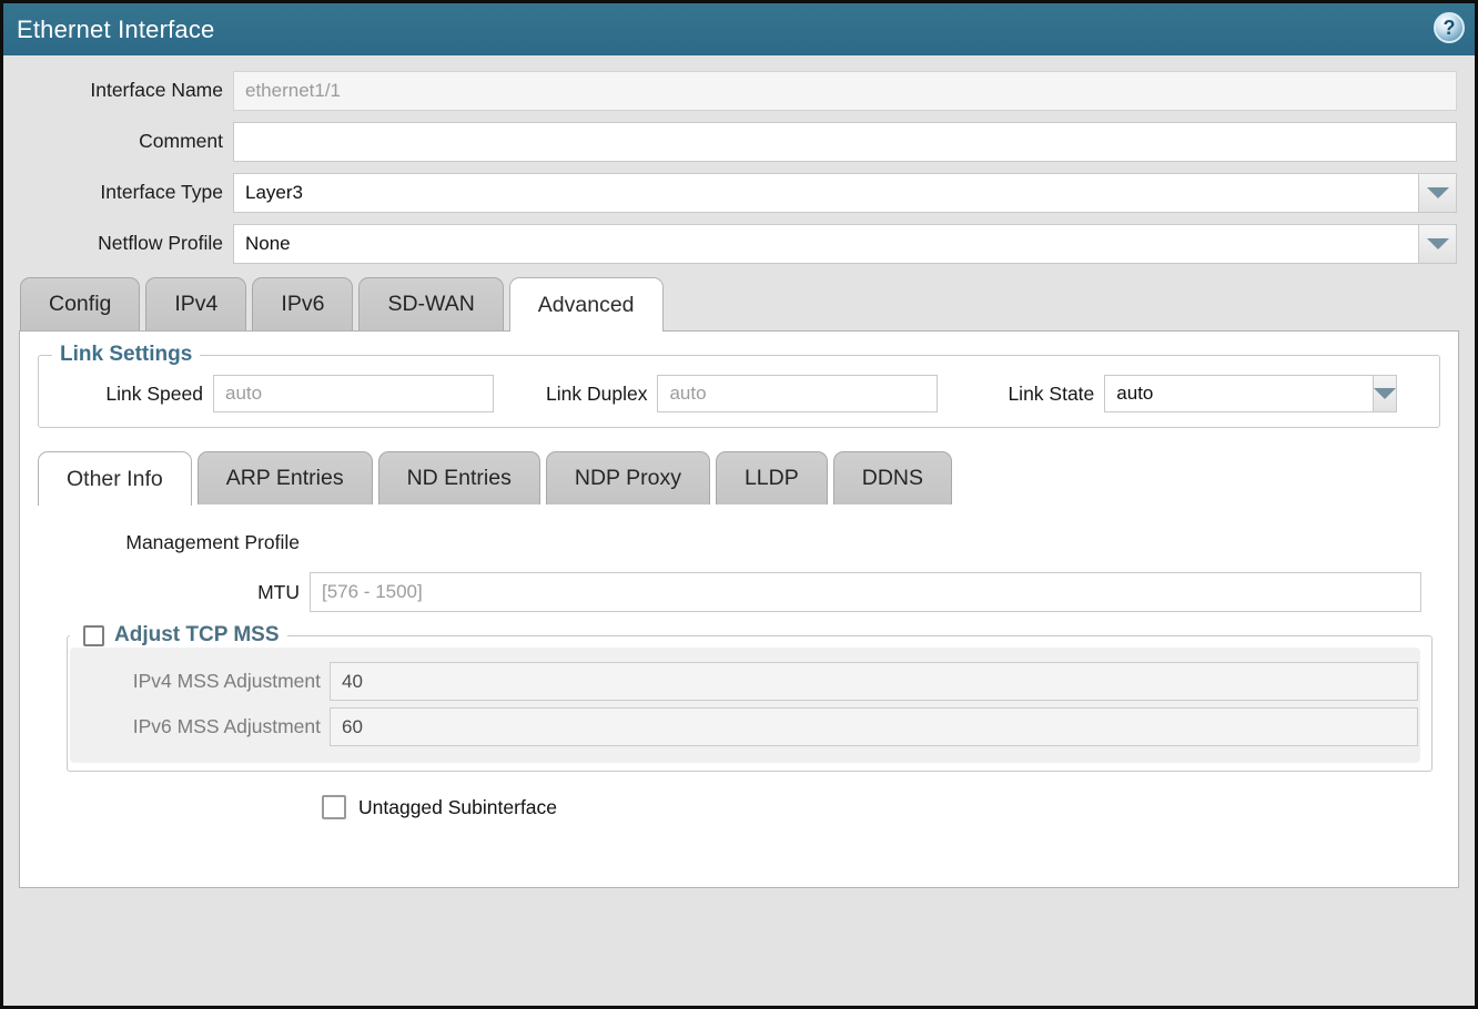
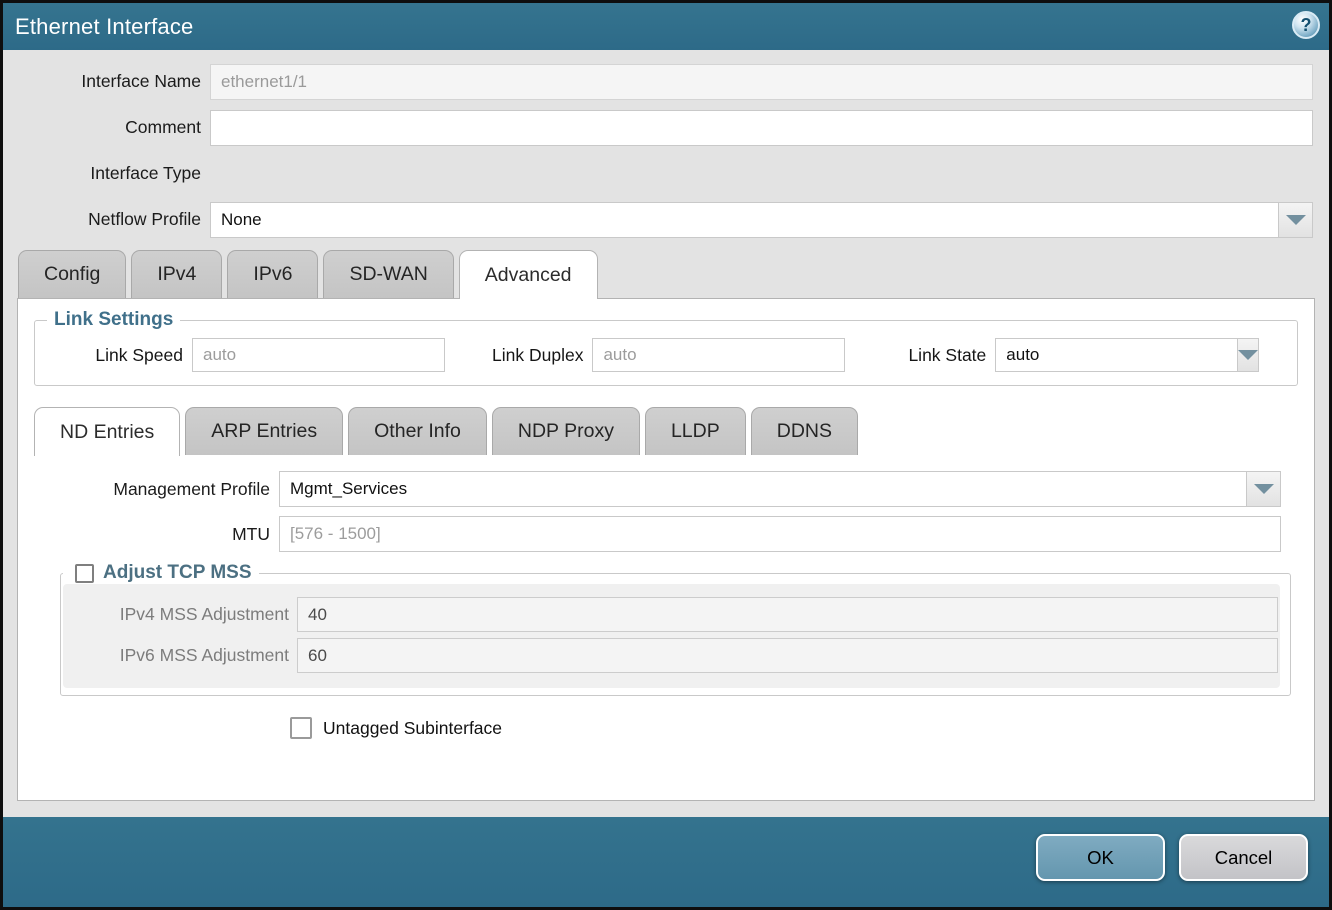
  Ethernet Interface
  ?
  Interface Name
  ethernet1/1
  Comment
  Interface Type
- Layer3
  Netflow Profile
  None
  Config
  IPv4
  IPv6
  SD-WAN
  Advanced
  Link Settings
  Link Speed
  auto
  Link Duplex
  auto
  Link State
  auto
- Other Info
+ ND Entries
  ARP Entries
- ND Entries
+ Other Info
  NDP Proxy
  LLDP
  DDNS
  Management Profile
+ Mgmt_Services
  MTU
  [576 - 1500]
  Adjust TCP MSS
  IPv4 MSS Adjustment
  40
  IPv6 MSS Adjustment
  60
  Untagged Subinterface
+ OK
+ Cancel
